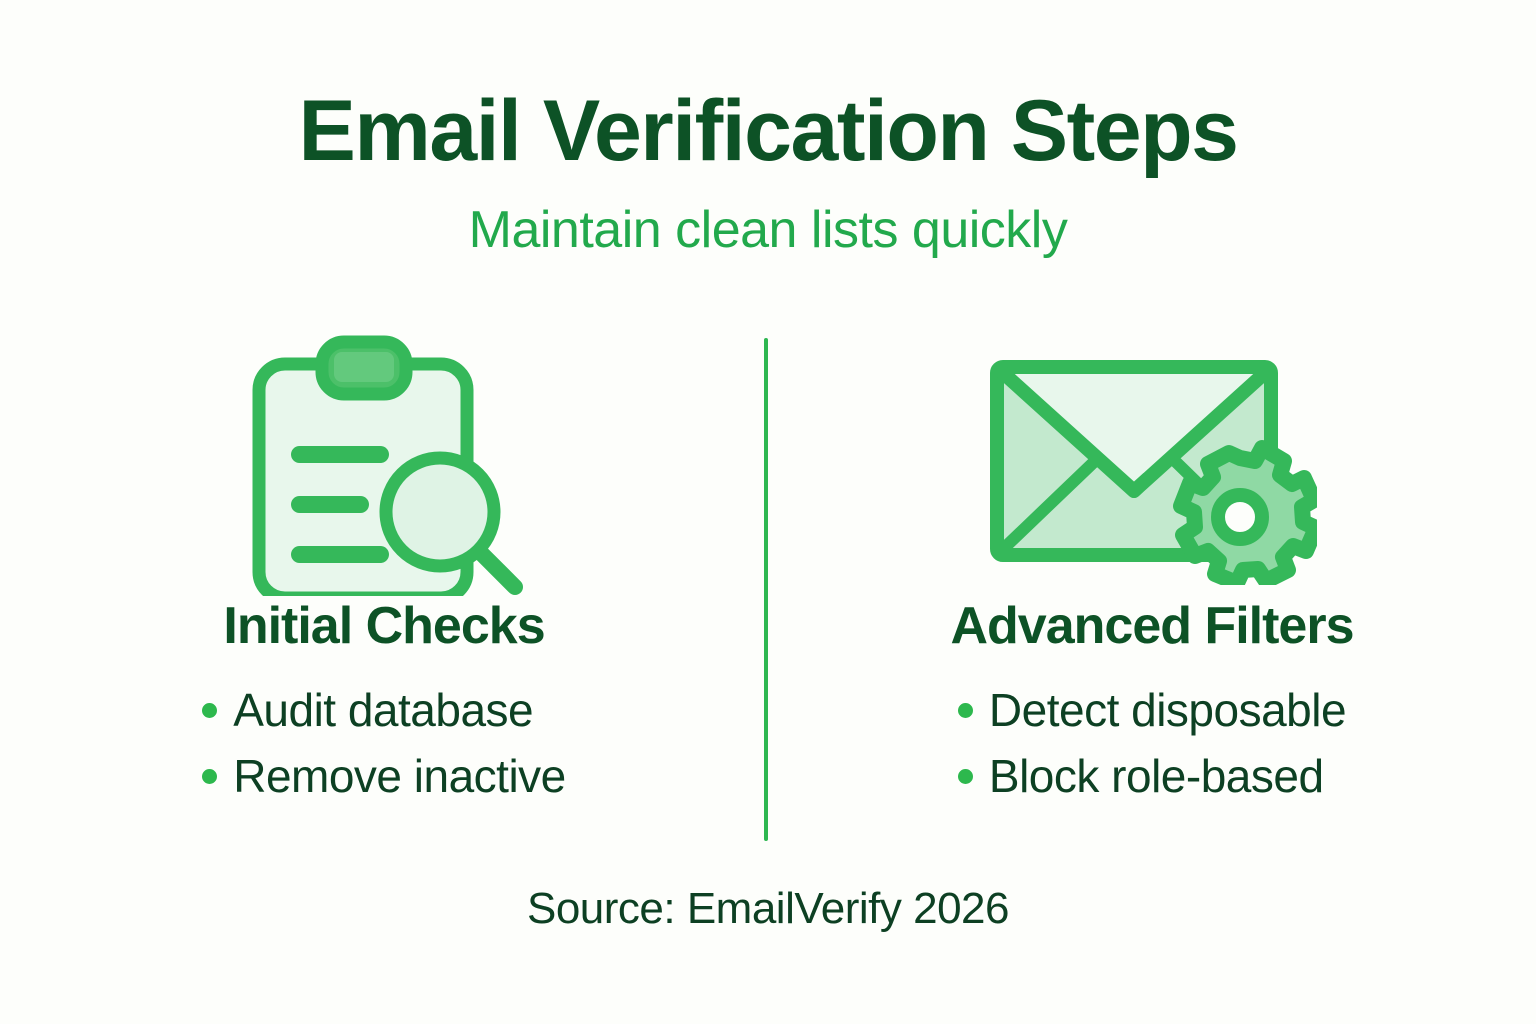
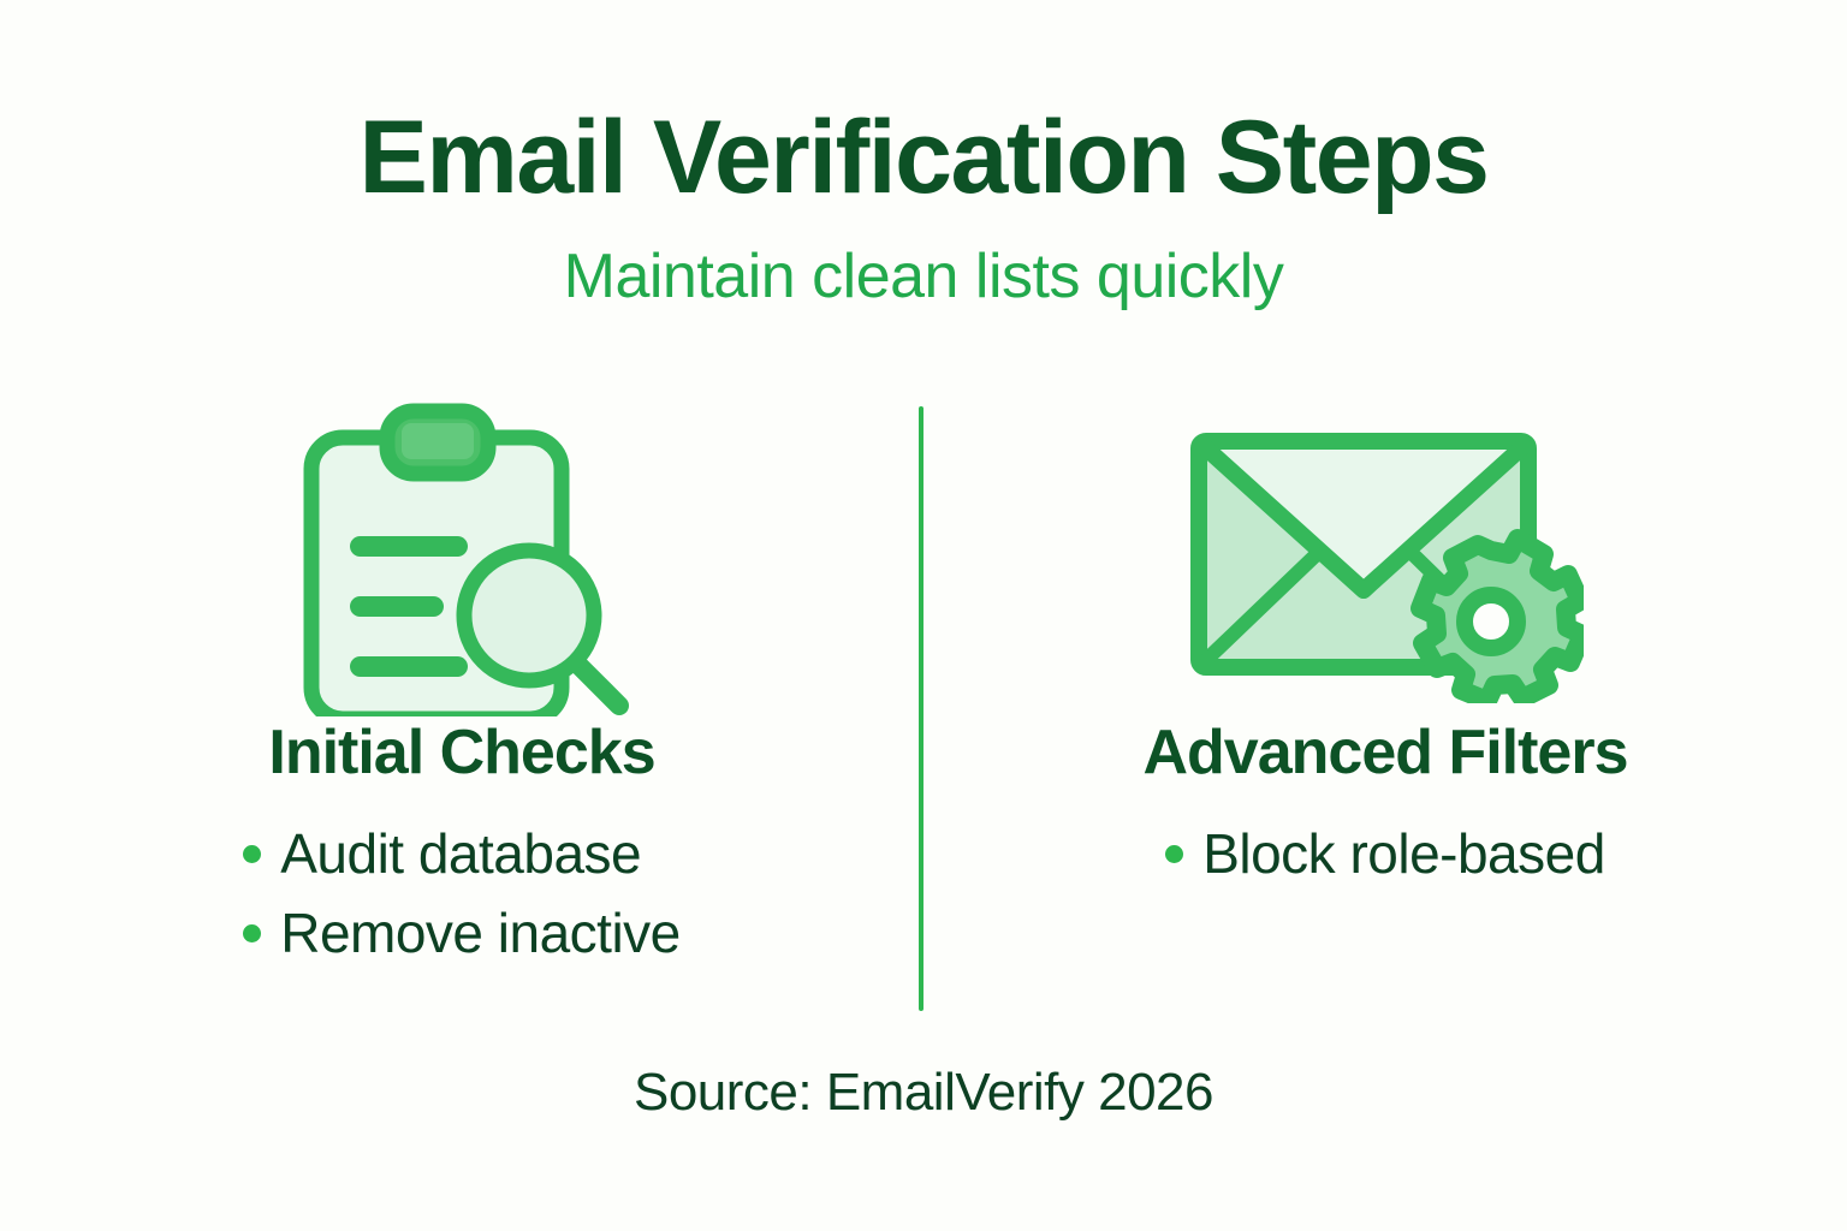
  Email Verification Steps
  Maintain clean lists quickly
  Initial Checks
  Audit database
  Remove inactive
  Advanced Filters
- Detect disposable
  Block role-based
  Source: EmailVerify 2026
